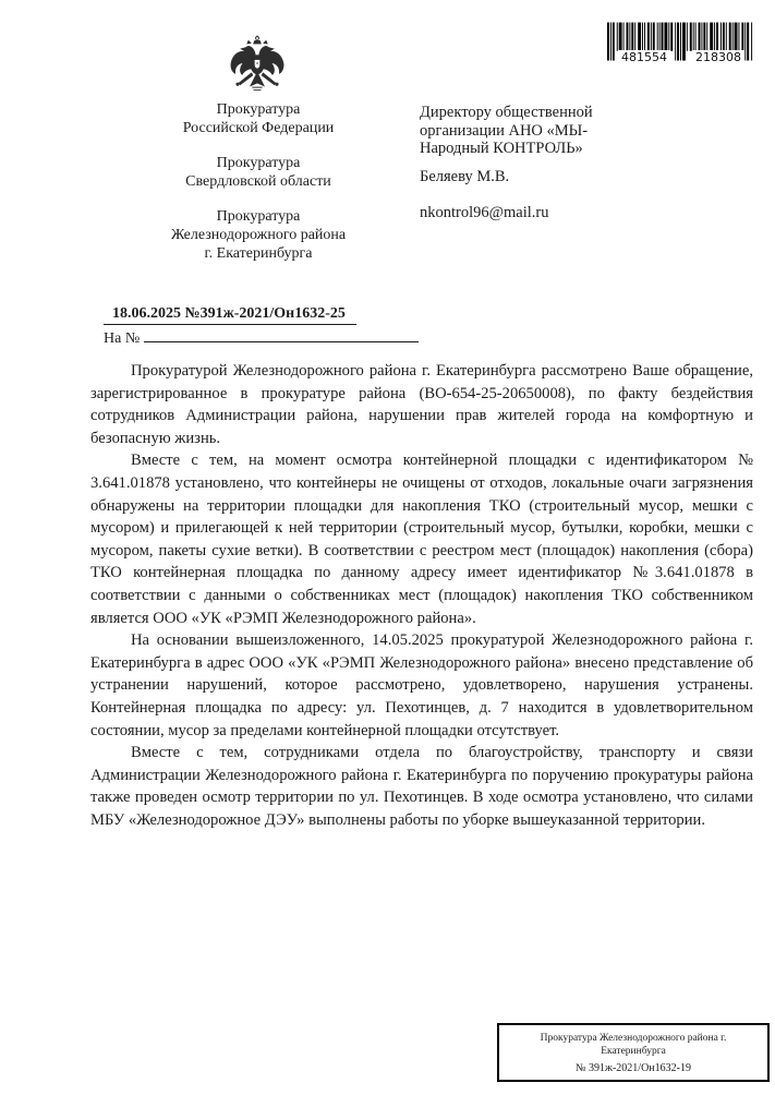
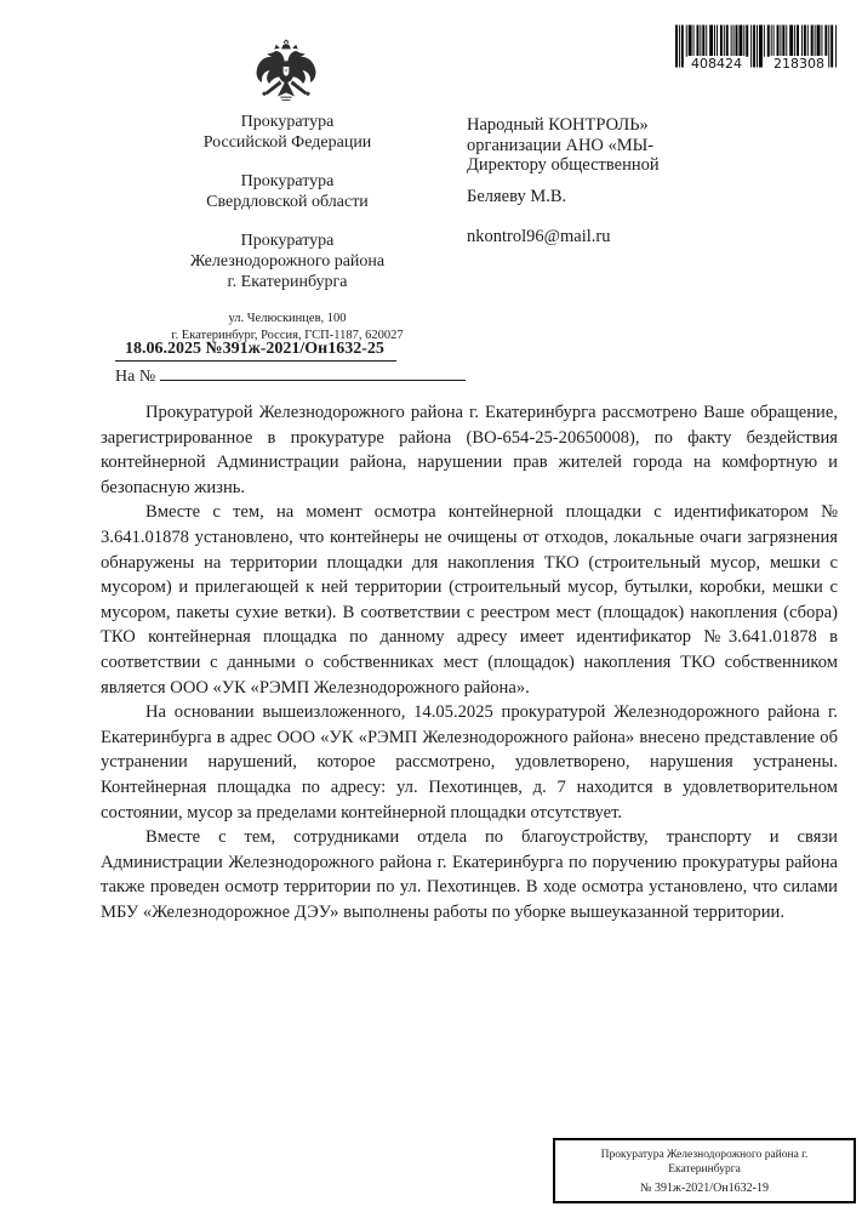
- 481554
+ 408424
  218308
  Прокуратура
  Российской Федерации
  Прокуратура
  Свердловской области
  Прокуратура
  Железнодорожного района
  г. Екатеринбурга
+ ул. Челюскинцев, 100
+ г. Екатеринбург, Россия, ГСП-1187, 620027
  18.06.2025 №391ж-2021/Он1632-25
  На №
- Директору общественной
+ Народный КОНТРОЛЬ»
  организации АНО «МЫ-
- Народный КОНТРОЛЬ»
+ Директору общественной
  Беляеву М.В.
  nkontrol96@mail.ru
- Прокуратурой Железнодорожного района г. Екатеринбурга рассмотрено Ваше обращение, зарегистрированное в прокуратуре района (ВО-654-25-20650008), по факту бездействия сотрудников Администрации района, нарушении прав жителей города на комфортную и безопасную жизнь.
+ Прокуратурой Железнодорожного района г. Екатеринбурга рассмотрено Ваше обращение, зарегистрированное в прокуратуре района (ВО-654-25-20650008), по факту бездействия контейнерной Администрации района, нарушении прав жителей города на комфортную и безопасную жизнь.
  Вместе с тем, на момент осмотра контейнерной площадки с идентификатором № 3.641.01878 установлено, что контейнеры не очищены от отходов, локальные очаги загрязнения обнаружены на территории площадки для накопления ТКО (строительный мусор, мешки с мусором) и прилегающей к ней территории (строительный мусор, бутылки, коробки, мешки с мусором, пакеты сухие ветки). В соответствии с реестром мест (площадок) накопления (сбора) ТКО контейнерная площадка по данному адресу имеет идентификатор №3.641.01878 в соответствии с данными о собственниках мест (площадок) накопления ТКО собственником является ООО «УК «РЭМП Железнодорожного района».
  На основании вышеизложенного, 14.05.2025 прокуратурой Железнодорожного района г. Екатеринбурга в адрес ООО «УК «РЭМП Железнодорожного района» внесено представление об устранении нарушений, которое рассмотрено, удовлетворено, нарушения устранены. Контейнерная площадка по адресу: ул. Пехотинцев, д. 7 находится в удовлетворительном состоянии, мусор за пределами контейнерной площадки отсутствует.
  Вместе с тем, сотрудниками отдела по благоустройству, транспорту и связи Администрации Железнодорожного района г. Екатеринбурга по поручению прокуратуры района также проведен осмотр территории по ул. Пехотинцев. В ходе осмотра установлено, что силами МБУ «Железнодорожное ДЭУ» выполнены работы по уборке вышеуказанной территории.
  Прокуратура Железнодорожного района г.
  Екатеринбурга
  № 391ж-2021/Он1632-19
